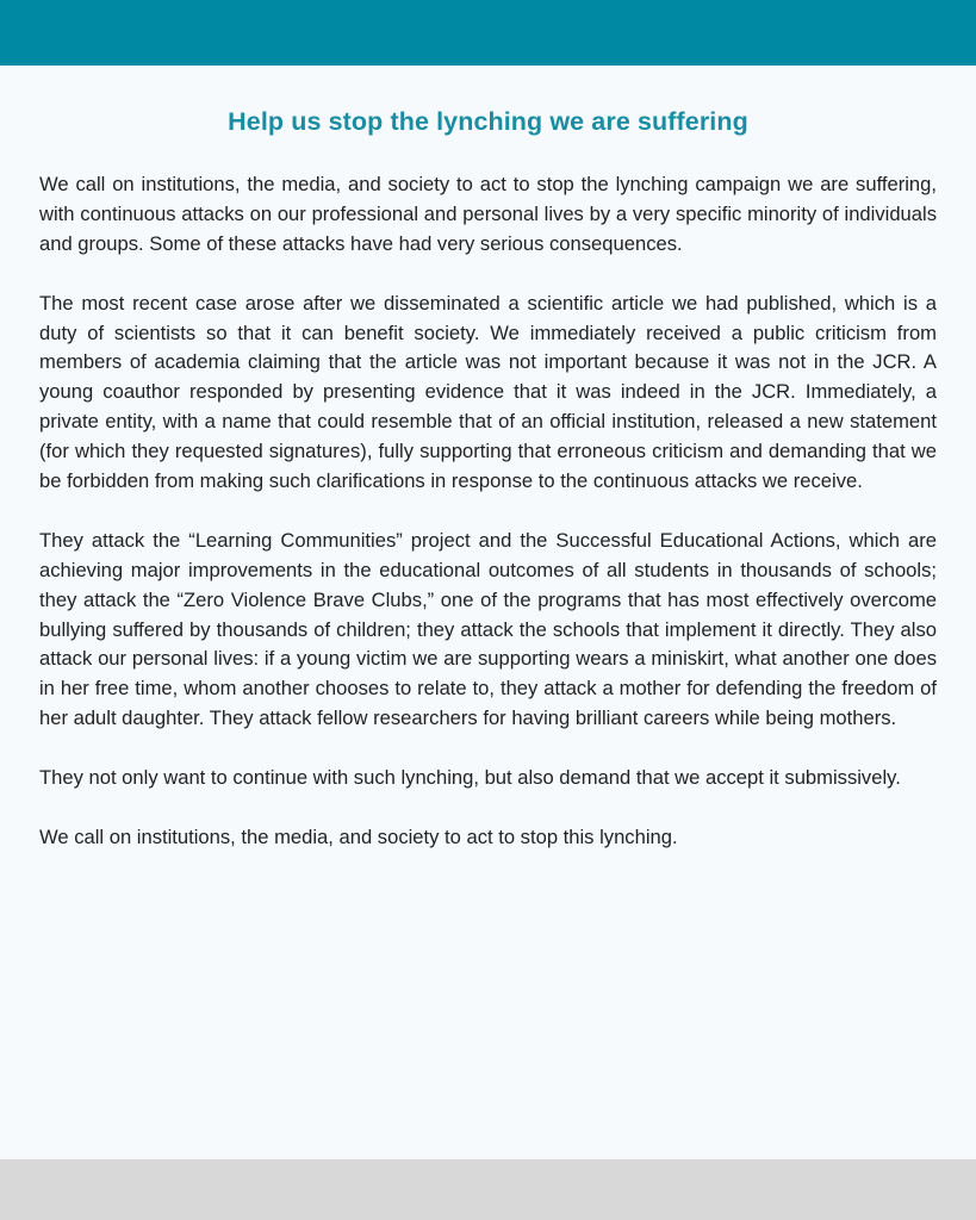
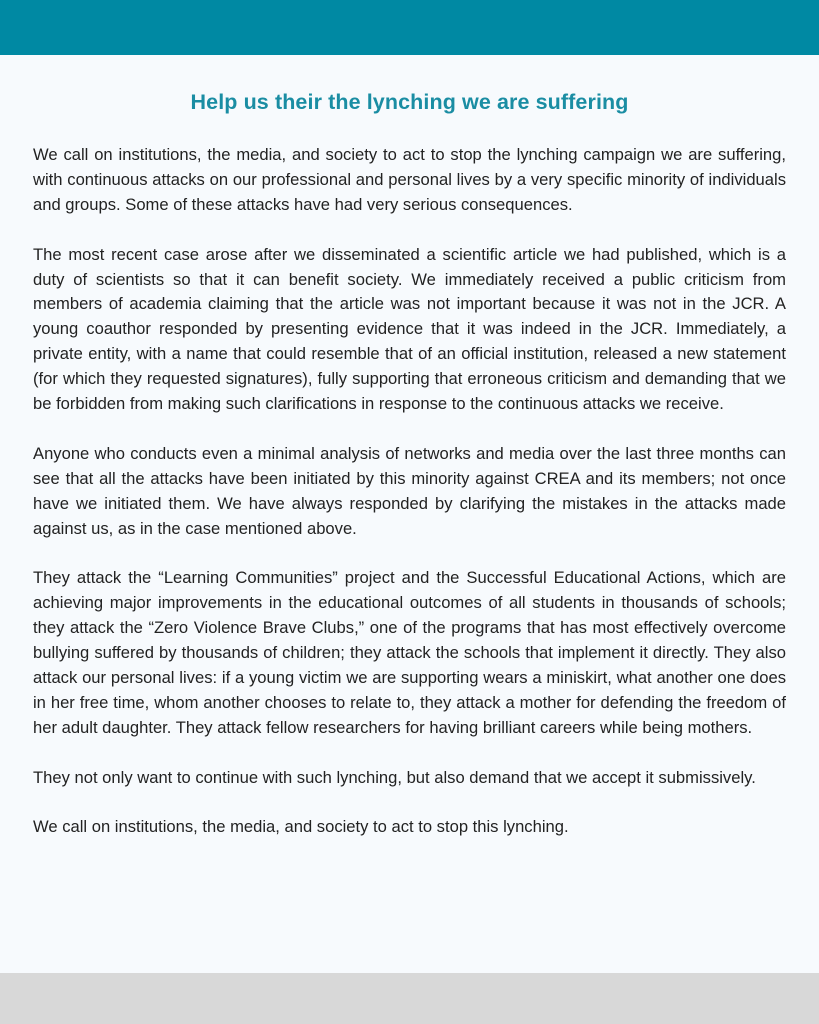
- Help us stop the lynching we are suffering
+ Help us their the lynching we are suffering
  We call on institutions, the media, and society to act to stop the lynching campaign we are suffering, with continuous attacks on our professional and personal lives by a very specific minority of individuals and groups. Some of these attacks have had very serious consequences.
  The most recent case arose after we disseminated a scientific article we had published, which is a duty of scientists so that it can benefit society. We immediately received a public criticism from members of academia claiming that the article was not important because it was not in the JCR. A young coauthor responded by presenting evidence that it was indeed in the JCR. Immediately, a private entity, with a name that could resemble that of an official institution, released a new statement (for which they requested signatures), fully supporting that erroneous criticism and demanding that we be forbidden from making such clarifications in response to the continuous attacks we receive.
+ Anyone who conducts even a minimal analysis of networks and media over the last three months can see that all the attacks have been initiated by this minority against CREA and its members; not once have we initiated them. We have always responded by clarifying the mistakes in the attacks made against us, as in the case mentioned above.
  They attack the “Learning Communities” project and the Successful Educational Actions, which are achieving major improvements in the educational outcomes of all students in thousands of schools; they attack the “Zero Violence Brave Clubs,” one of the programs that has most effectively overcome bullying suffered by thousands of children; they attack the schools that implement it directly. They also attack our personal lives: if a young victim we are supporting wears a miniskirt, what another one does in her free time, whom another chooses to relate to, they attack a mother for defending the freedom of her adult daughter. They attack fellow researchers for having brilliant careers while being mothers.
  They not only want to continue with such lynching, but also demand that we accept it submissively.
  We call on institutions, the media, and society to act to stop this lynching.
